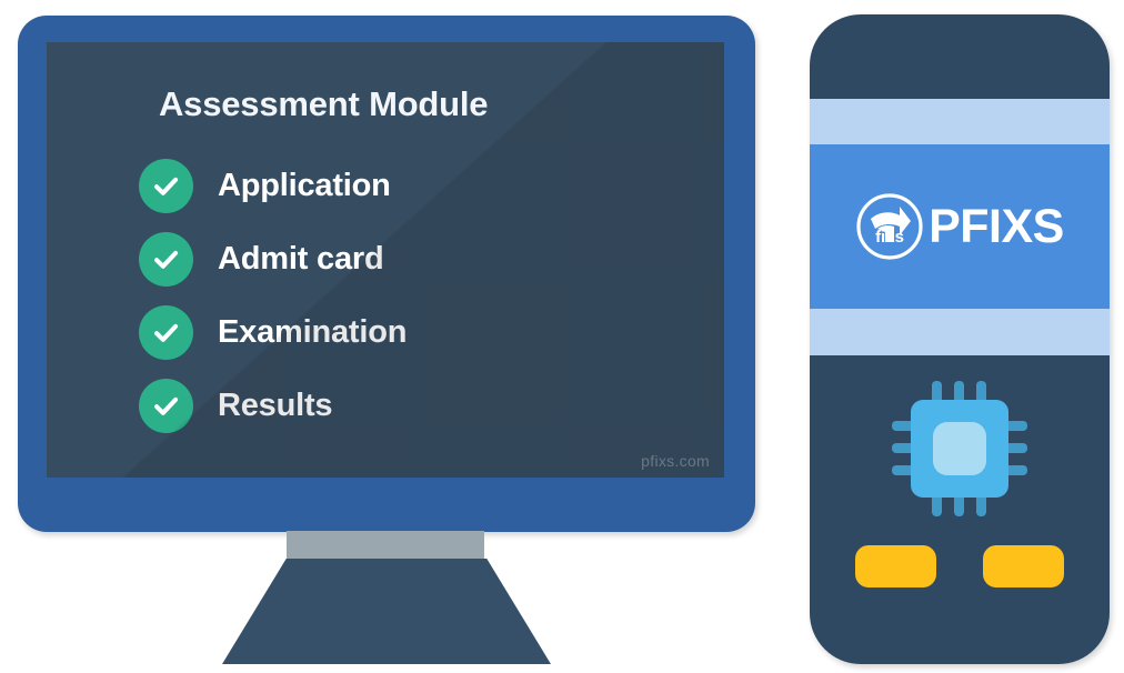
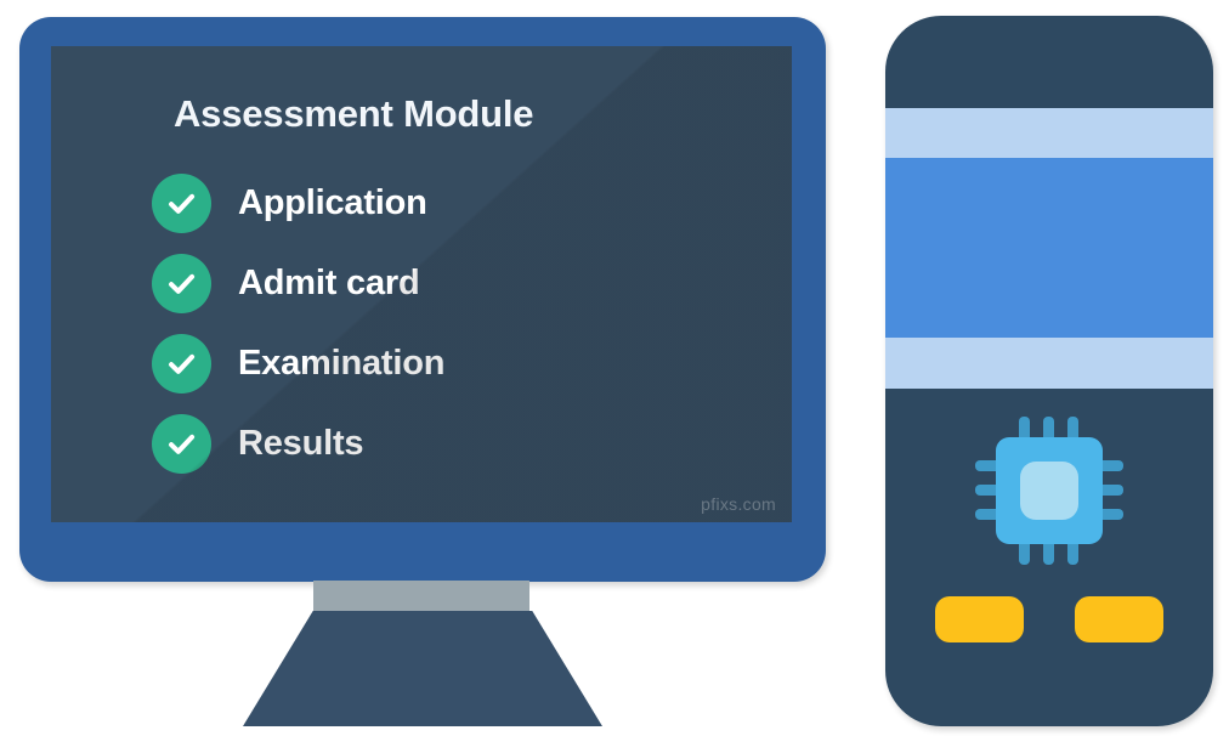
- fixs
- PFIXS
